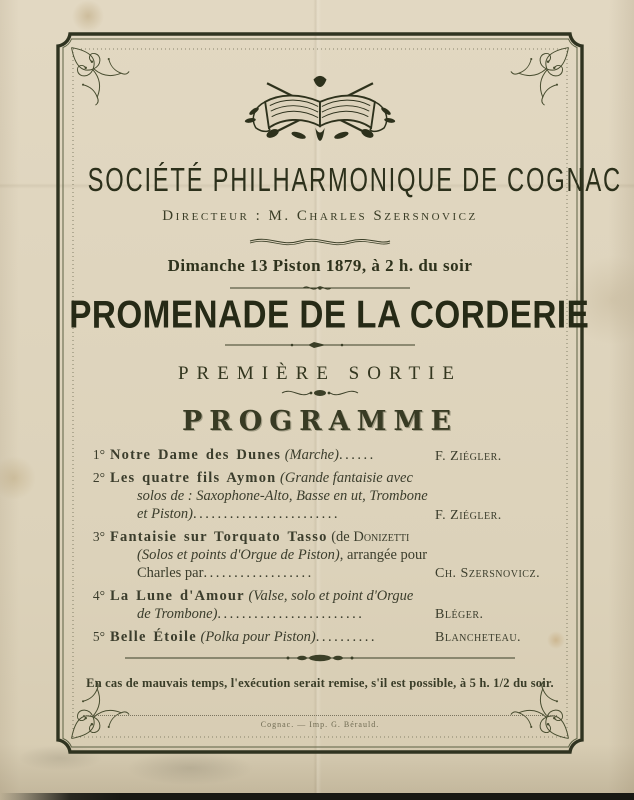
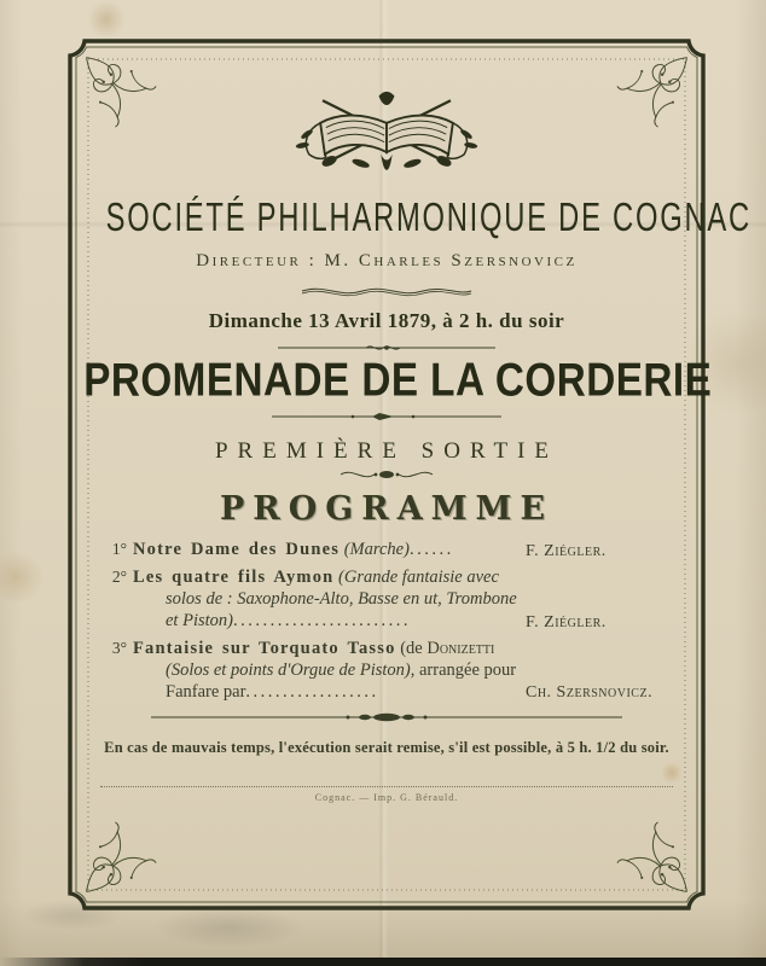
  SOCIÉTÉ PHILHARMONIQUE DE COGNAC
  Directeur : M. Charles Szersnovicz
- Dimanche 13 Piston 1879, à 2 h. du soir
+ Dimanche 13 Avril 1879, à 2 h. du soir
  PROMENADE DE LA CORDERIE
  PREMIÈRE SORTIE
  PROGRAMME
  1°
  Notre Dame des Dunes (Marche)......
  F. Ziégler.
  2°
  Les quatre fils Aymon (Grande fantaisie avec solos de : Saxophone-Alto, Basse en ut, Trombone et Piston)........................
  F. Ziégler.
  3°
- Fantaisie sur Torquato Tasso (de Donizetti (Solos et points d'Orgue de Piston), arrangée pour Charles par..................
+ Fantaisie sur Torquato Tasso (de Donizetti (Solos et points d'Orgue de Piston), arrangée pour Fanfare par..................
  Ch. Szersnovicz.
- 4°
- La Lune d'Amour (Valse, solo et point d'Orgue de Trombone)........................
- Bléger.
- 5°
- Belle Étoile (Polka pour Piston)..........
- Blancheteau.
  En cas de mauvais temps, l'exécution serait remise, s'il est possible, à 5 h. 1/2 du soir.
  Cognac. — Imp. G. Bérauld.
